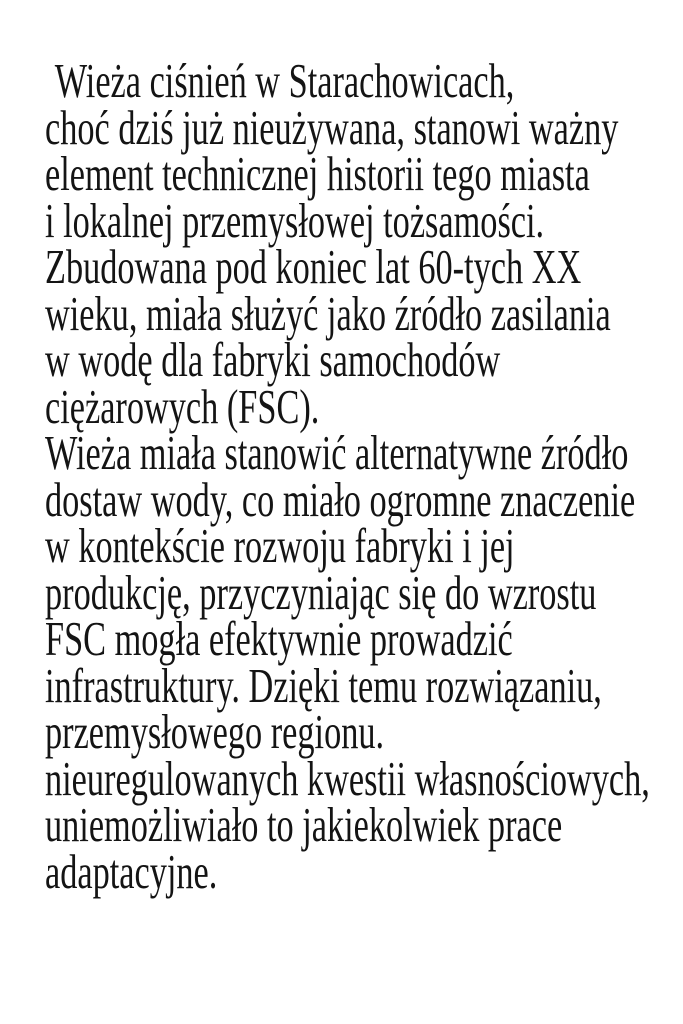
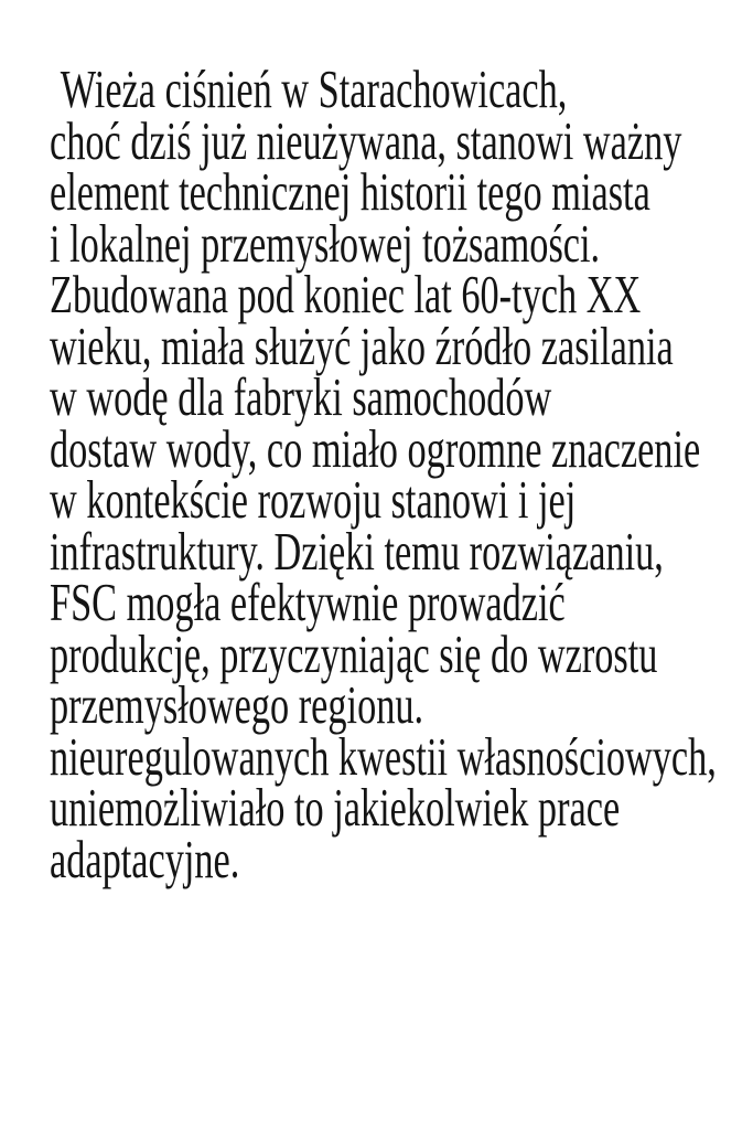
  Wieża ciśnień w Starachowicach,
  choć dziś już nieużywana, stanowi ważny
  element technicznej historii tego miasta
  i lokalnej przemysłowej tożsamości.
  Zbudowana pod koniec lat 60-tych XX
  wieku, miała służyć jako źródło zasilania
  w wodę dla fabryki samochodów
- ciężarowych (FSC).
- Wieża miała stanowić alternatywne źródło
  dostaw wody, co miało ogromne znaczenie
- w kontekście rozwoju fabryki i jej
+ w kontekście rozwoju stanowi i jej
- produkcję, przyczyniając się do wzrostu
+ infrastruktury. Dzięki temu rozwiązaniu,
  FSC mogła efektywnie prowadzić
- infrastruktury. Dzięki temu rozwiązaniu,
+ produkcję, przyczyniając się do wzrostu
  przemysłowego regionu.
  nieuregulowanych kwestii własnościowych,
  uniemożliwiało to jakiekolwiek prace
  adaptacyjne.
